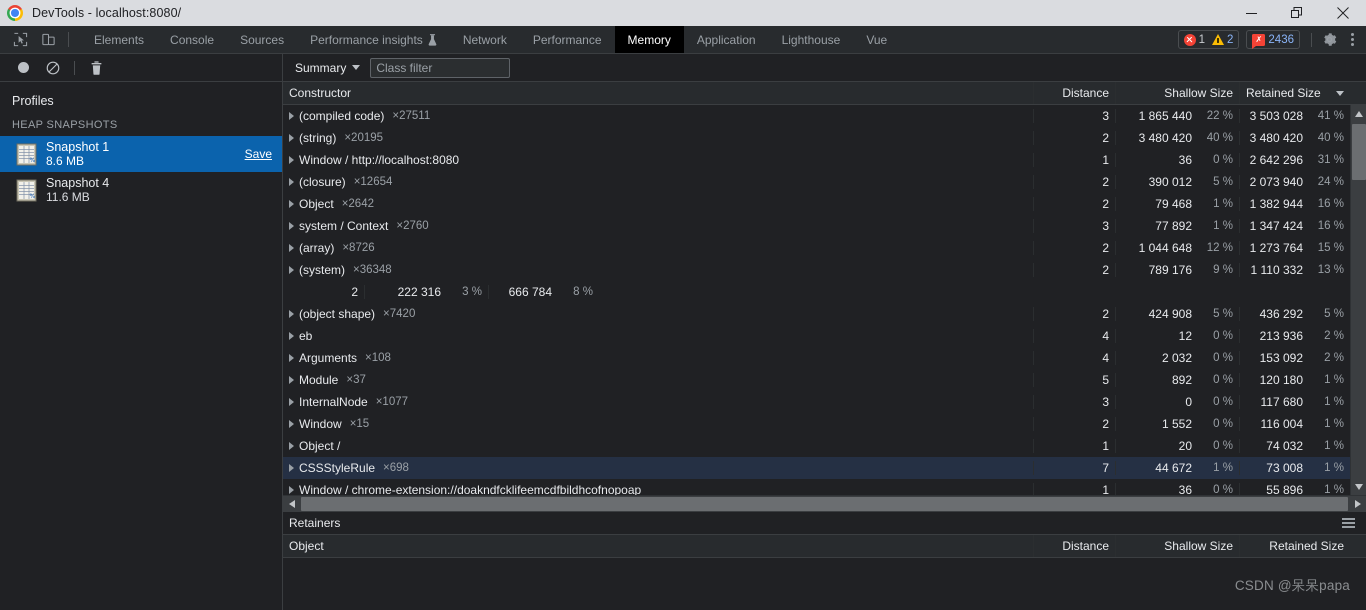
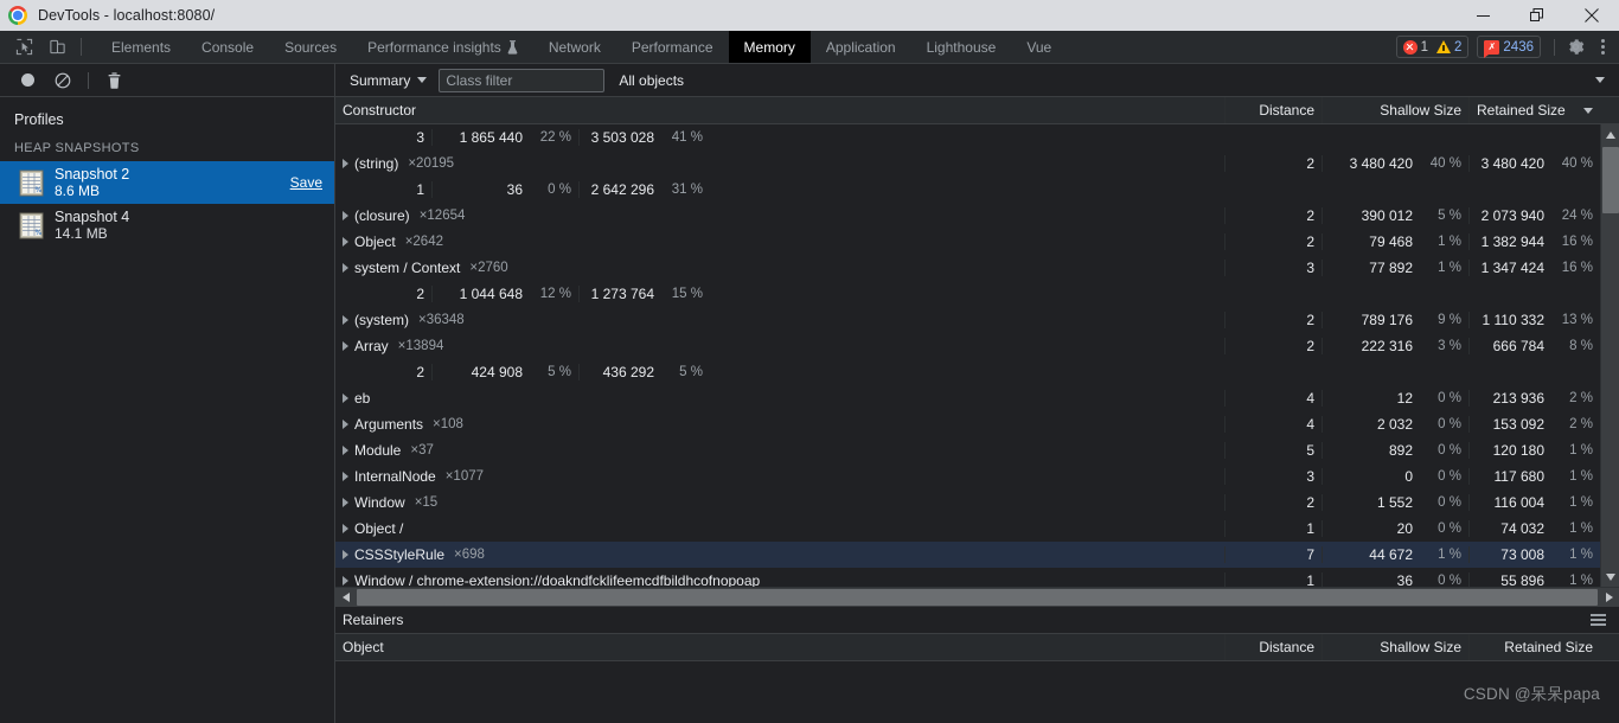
  DevTools - localhost:8080/
  Elements
  Console
  Sources
  Performance insights
  Network
  Performance
  Memory
  Application
  Lighthouse
  Vue
  1
  2
  ✗
  2436
  Profiles
  HEAP SNAPSHOTS
- Snapshot 1
+ Snapshot 2
  8.6 MB
  Save
  Snapshot 4
- 11.6 MB
+ 14.1 MB
  Summary
  Class filter
+ All objects
  Constructor
  Distance
  Shallow Size
  Retained Size
- (compiled code)
- ×27511
  3
  1 865 440
  22 %
  3 503 028
  41 %
  (string)
  ×20195
  2
  3 480 420
  40 %
  3 480 420
  40 %
- Window / http://localhost:8080
  1
  36
  0 %
  2 642 296
  31 %
  (closure)
  ×12654
  2
  390 012
  5 %
  2 073 940
  24 %
  Object
  ×2642
  2
  79 468
  1 %
  1 382 944
  16 %
  system / Context
  ×2760
  3
  77 892
  1 %
  1 347 424
  16 %
- (array)
- ×8726
  2
  1 044 648
  12 %
  1 273 764
  15 %
  (system)
  ×36348
  2
  789 176
  9 %
  1 110 332
  13 %
+ Array
+ ×13894
  2
  222 316
  3 %
  666 784
  8 %
- (object shape)
- ×7420
  2
  424 908
  5 %
  436 292
  5 %
  eb
  4
  12
  0 %
  213 936
  2 %
  Arguments
  ×108
  4
  2 032
  0 %
  153 092
  2 %
  Module
  ×37
  5
  892
  0 %
  120 180
  1 %
  InternalNode
  ×1077
  3
  0
  0 %
  117 680
  1 %
  Window
  ×15
  2
  1 552
  0 %
  116 004
  1 %
  Object /
  1
  20
  0 %
  74 032
  1 %
  CSSStyleRule
  ×698
  7
  44 672
  1 %
  73 008
  1 %
  Window / chrome-extension://doakndfcklifeemcdfbildhcofnopoap
  1
  36
  0 %
  55 896
  1 %
  Retainers
  Object
  Distance
  Shallow Size
  Retained Size
  CSDN @呆呆papa
